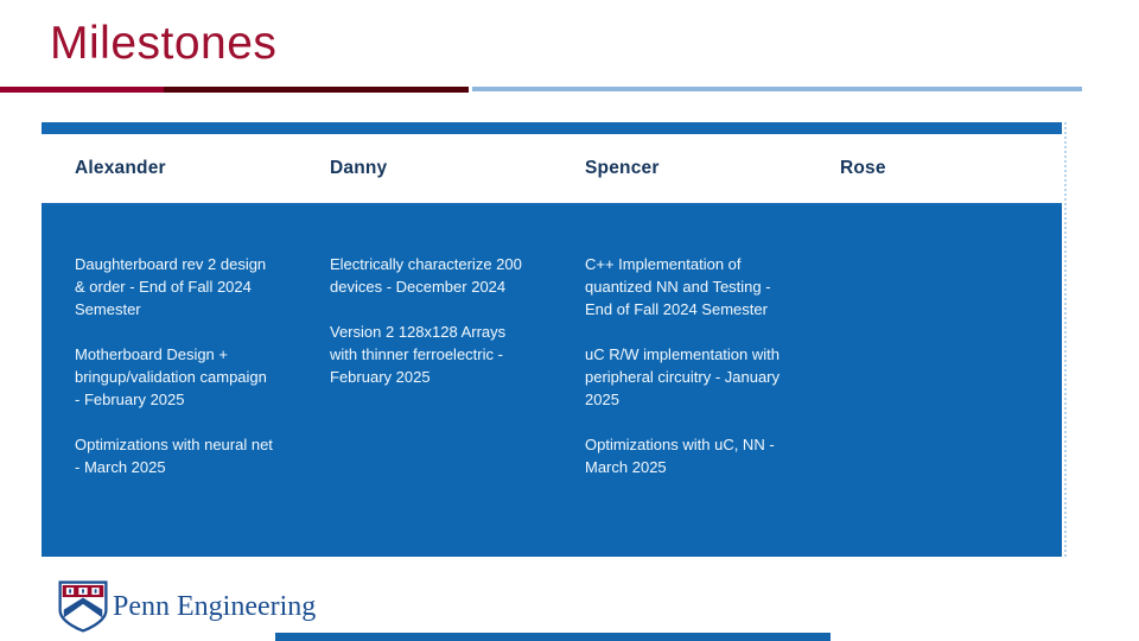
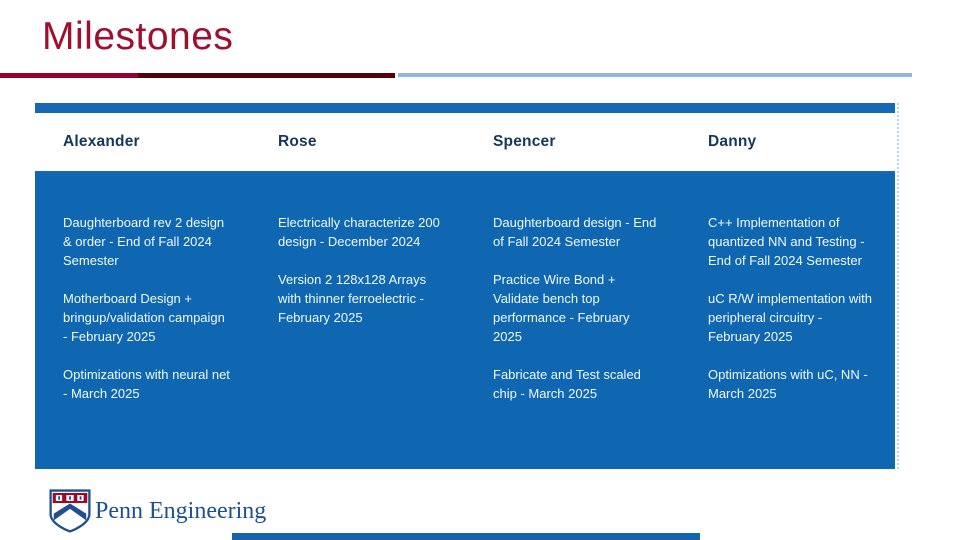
  Milestones
  Alexander
- Danny
+ Rose
  Spencer
- Rose
+ Danny
  Daughterboard rev 2 design & order - End of Fall 2024 Semester
  Motherboard Design + bringup/validation campaign - February 2025
  Optimizations with neural net - March 2025
- Electrically characterize 200 devices - December 2024
+ Electrically characterize 200 design - December 2024
  Version 2 128x128 Arrays with thinner ferroelectric - February 2025
+ Daughterboard design - End of Fall 2024 Semester
+ Practice Wire Bond + Validate bench top performance - February 2025
+ Fabricate and Test scaled chip - March 2025
  C++ Implementation of quantized NN and Testing - End of Fall 2024 Semester
- uC R/W implementation with peripheral circuitry - January 2025
+ uC R/W implementation with peripheral circuitry - February 2025
  Optimizations with uC, NN - March 2025
  Penn Engineering
